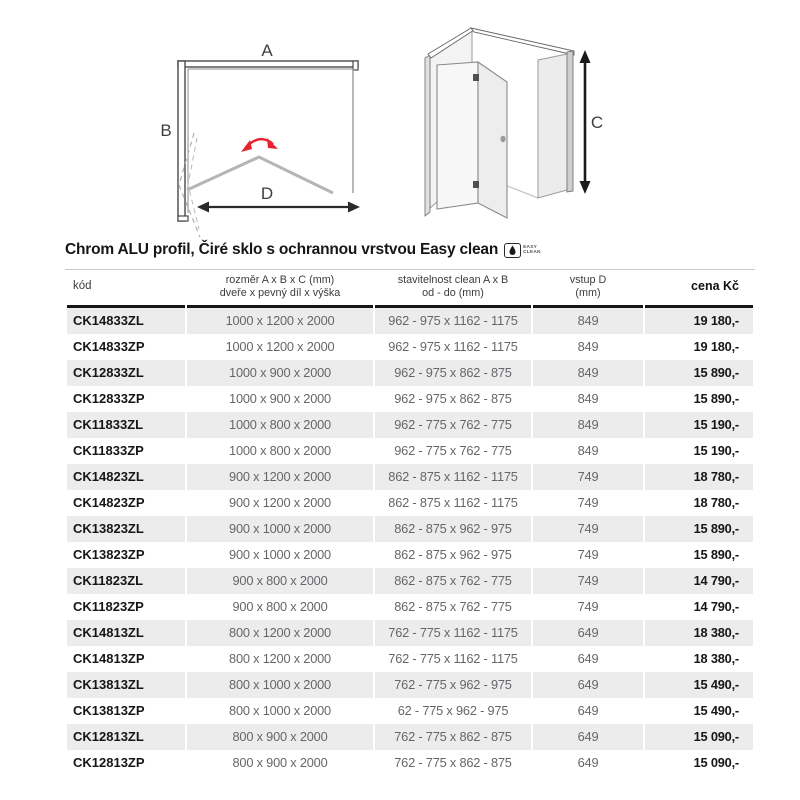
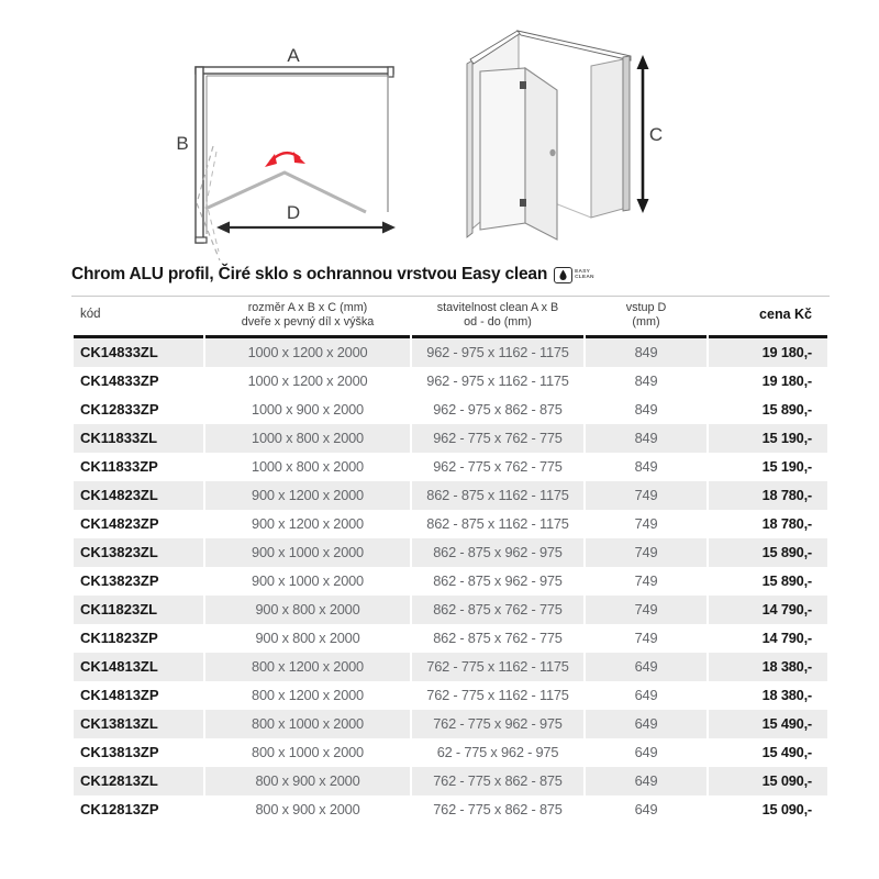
  A
  B
  D
  C
  Chrom ALU profil, Čiré sklo s ochrannou vrstvou Easy clean
  kód	rozměr A x B x C (mm) dveře x pevný díl x výška	stavitelnost clean A x B od - do (mm)	vstup D (mm)	cena Kč
  CK14833ZL	1000 x 1200 x 2000	962 - 975 x 1162 - 1175	849	19 180,-
  CK14833ZP	1000 x 1200 x 2000	962 - 975 x 1162 - 1175	849	19 180,-
- CK12833ZL	1000 x 900 x 2000	962 - 975 x 862 - 875	849	15 890,-
  CK12833ZP	1000 x 900 x 2000	962 - 975 x 862 - 875	849	15 890,-
  CK11833ZL	1000 x 800 x 2000	962 - 775 x 762 - 775	849	15 190,-
  CK11833ZP	1000 x 800 x 2000	962 - 775 x 762 - 775	849	15 190,-
  CK14823ZL	900 x 1200 x 2000	862 - 875 x 1162 - 1175	749	18 780,-
  CK14823ZP	900 x 1200 x 2000	862 - 875 x 1162 - 1175	749	18 780,-
  CK13823ZL	900 x 1000 x 2000	862 - 875 x 962 - 975	749	15 890,-
  CK13823ZP	900 x 1000 x 2000	862 - 875 x 962 - 975	749	15 890,-
  CK11823ZL	900 x 800 x 2000	862 - 875 x 762 - 775	749	14 790,-
  CK11823ZP	900 x 800 x 2000	862 - 875 x 762 - 775	749	14 790,-
  CK14813ZL	800 x 1200 x 2000	762 - 775 x 1162 - 1175	649	18 380,-
  CK14813ZP	800 x 1200 x 2000	762 - 775 x 1162 - 1175	649	18 380,-
  CK13813ZL	800 x 1000 x 2000	762 - 775 x 962 - 975	649	15 490,-
  CK13813ZP	800 x 1000 x 2000	62 - 775 x 962 - 975	649	15 490,-
  CK12813ZL	800 x 900 x 2000	762 - 775 x 862 - 875	649	15 090,-
  CK12813ZP	800 x 900 x 2000	762 - 775 x 862 - 875	649	15 090,-
